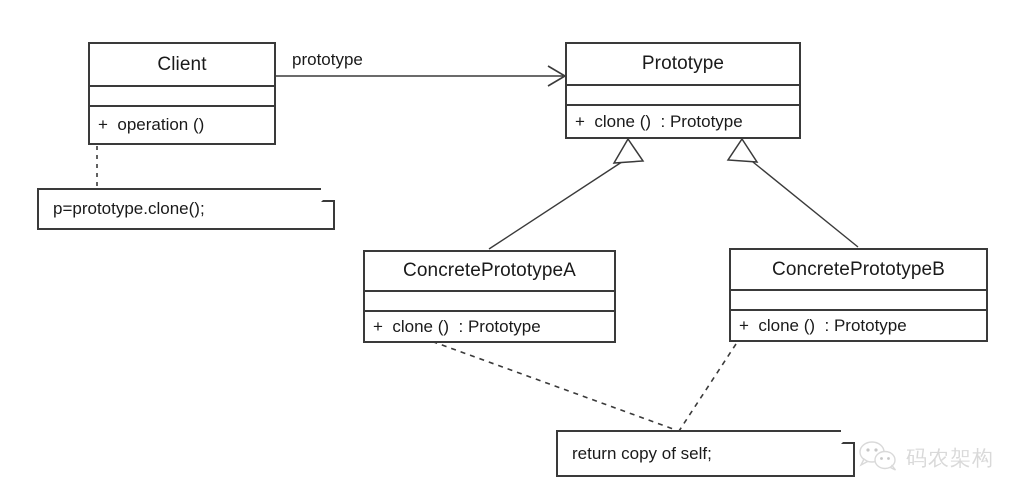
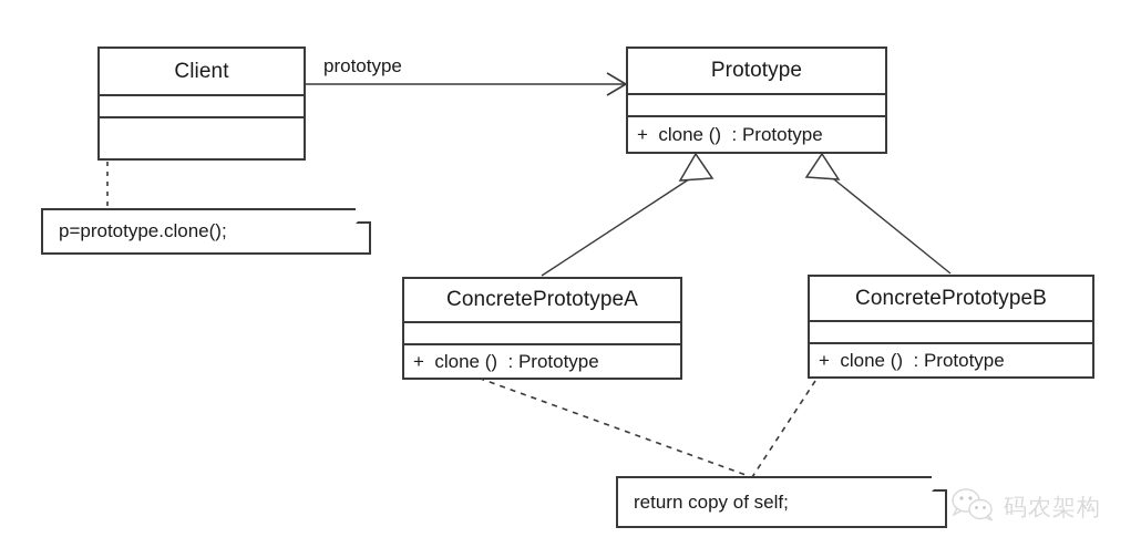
  Client
- + operation ()
  Prototype
  + clone () : Prototype
  ConcretePrototypeA
  + clone () : Prototype
  ConcretePrototypeB
  + clone () : Prototype
  prototype
  p=prototype.clone();
  return copy of self;
  码农架构
